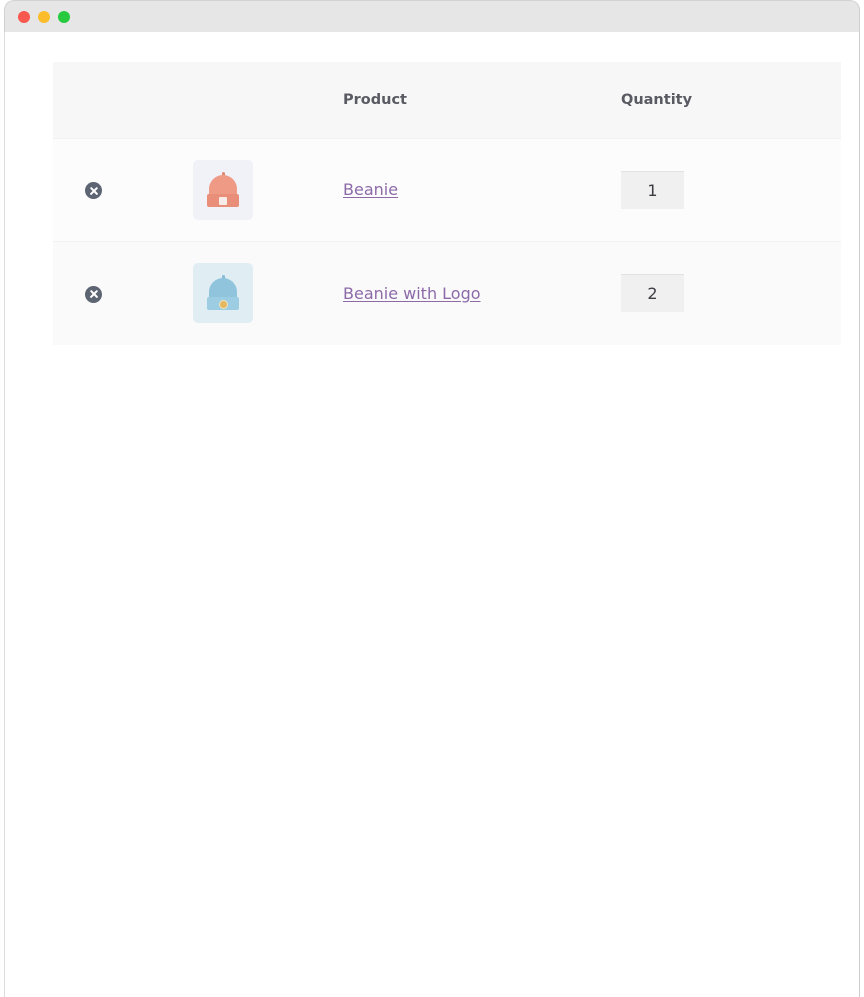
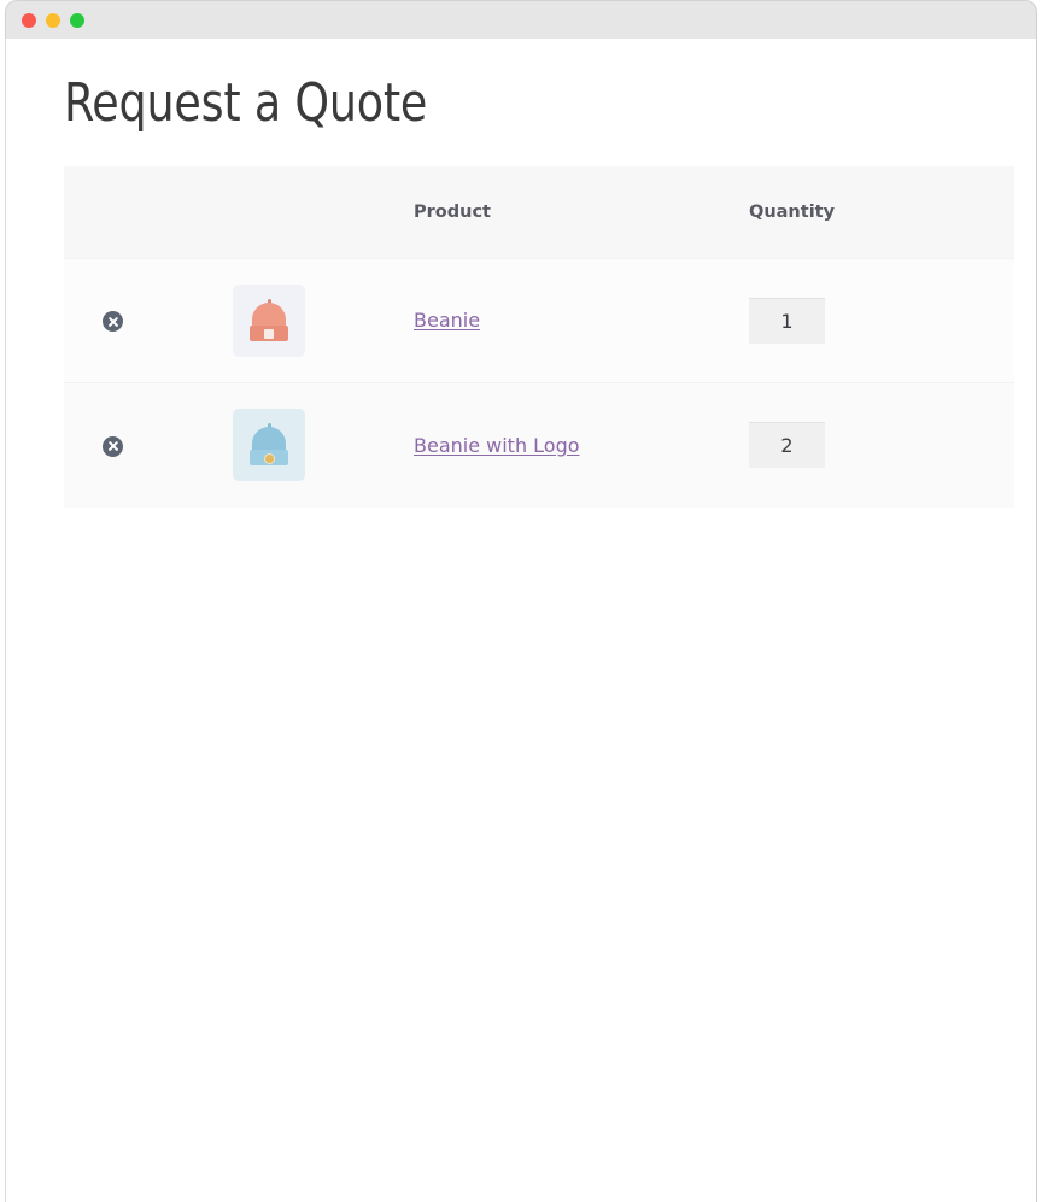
+ Request a Quote
  		Product	Quantity
  		Beanie	1
  		Beanie with Logo	2
